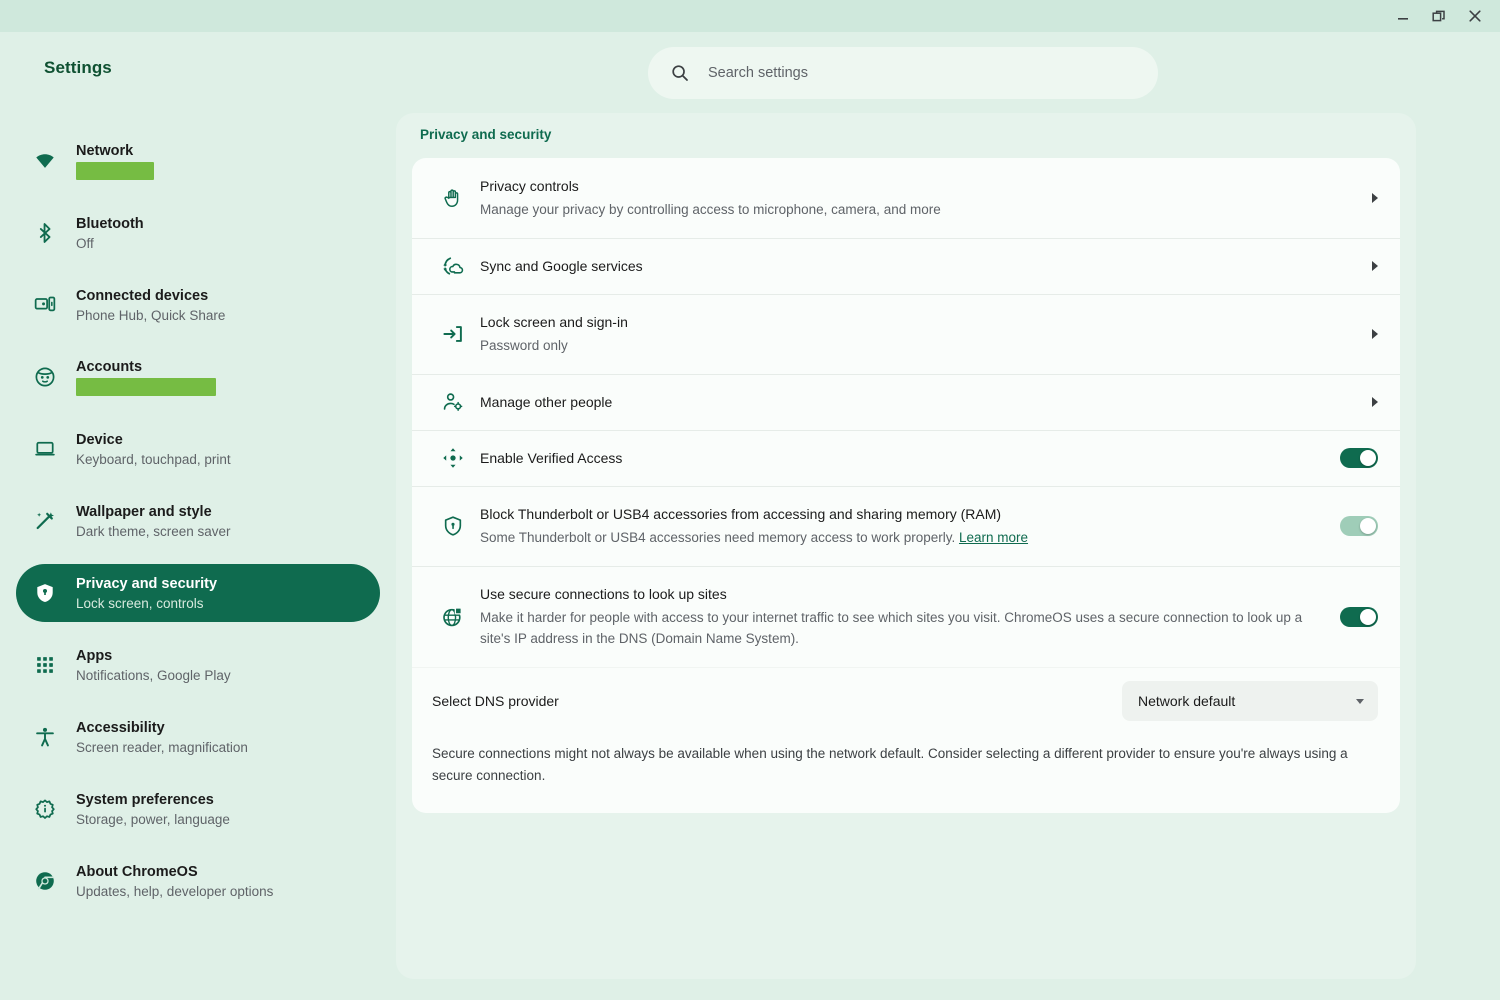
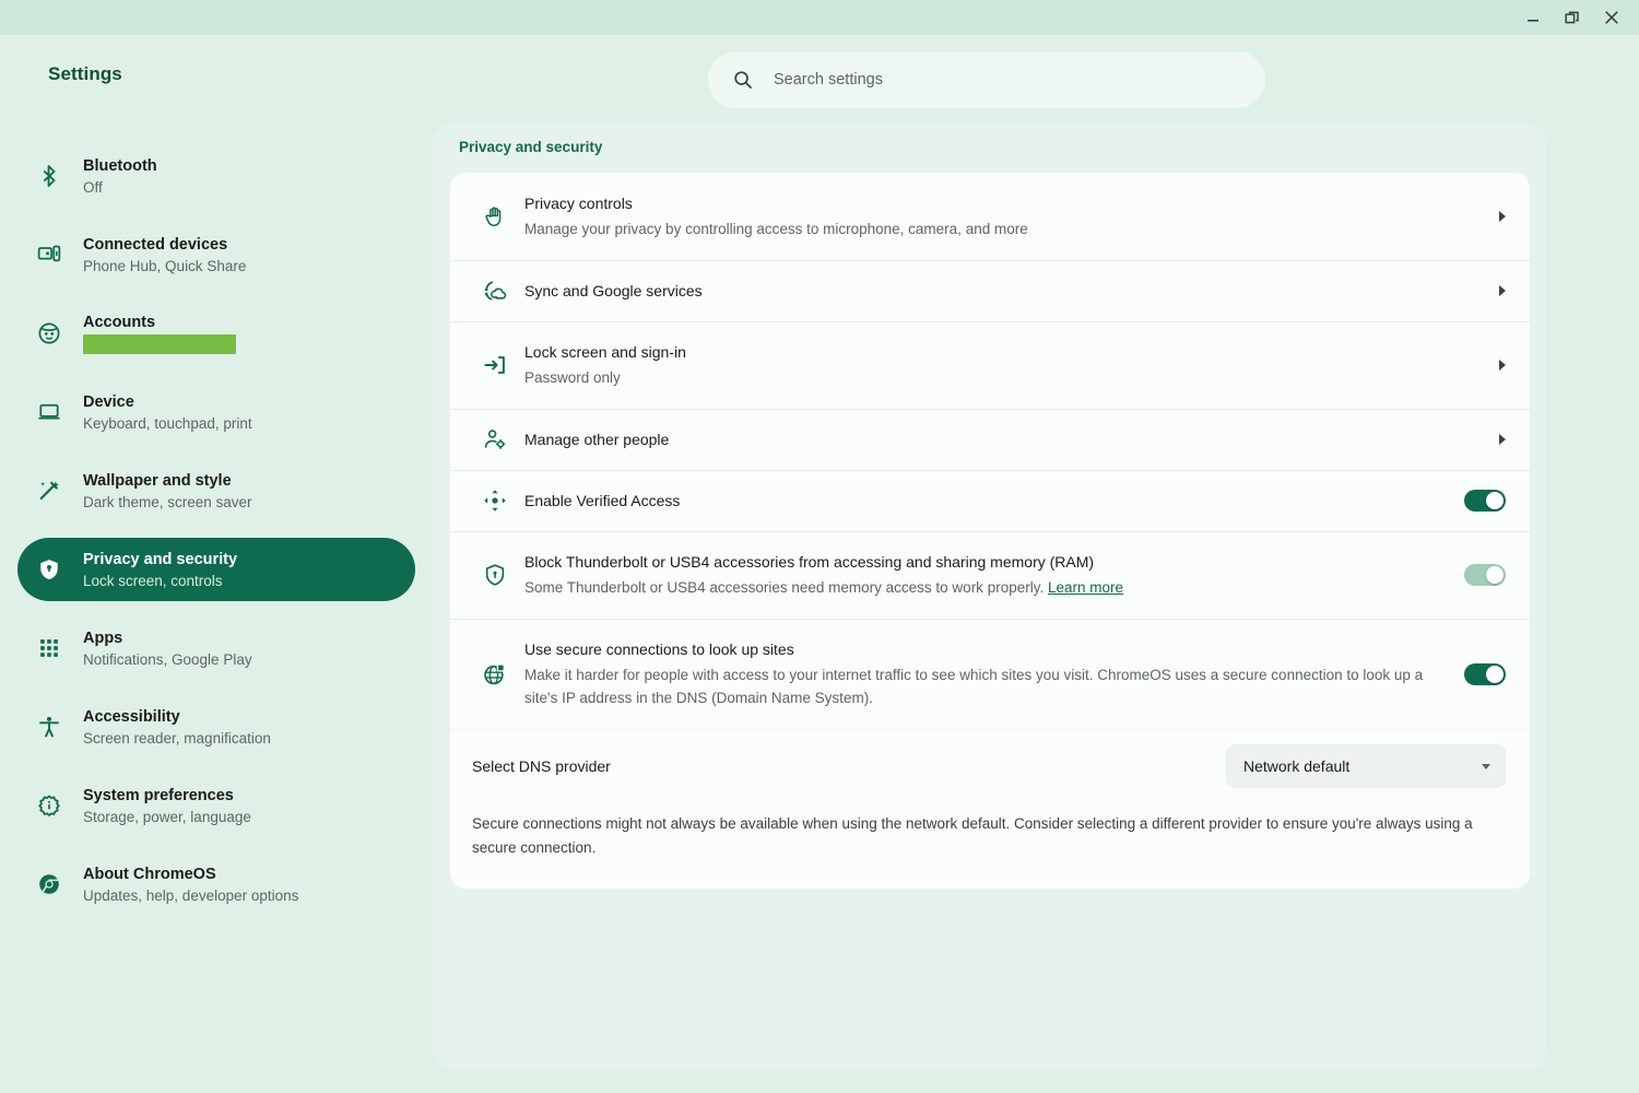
  Settings
  Search settings
- Network
  Bluetooth
  Off
  Connected devices
  Phone Hub, Quick Share
  Accounts
  Device
  Keyboard, touchpad, print
  Wallpaper and style
  Dark theme, screen saver
  Privacy and security
  Lock screen, controls
  Apps
  Notifications, Google Play
  Accessibility
  Screen reader, magnification
  System preferences
  Storage, power, language
  About ChromeOS
  Updates, help, developer options
  Privacy and security
  Privacy controls
  Manage your privacy by controlling access to microphone, camera, and more
  Sync and Google services
  Lock screen and sign-in
  Password only
  Manage other people
  Enable Verified Access
  Block Thunderbolt or USB4 accessories from accessing and sharing memory (RAM)
  Some Thunderbolt or USB4 accessories need memory access to work properly. Learn more
  Use secure connections to look up sites
  Make it harder for people with access to your internet traffic to see which sites you visit. ChromeOS uses a secure connection to look up a site's IP address in the DNS (Domain Name System).
  Select DNS provider
  Network default
  Secure connections might not always be available when using the network default. Consider selecting a different provider to ensure you're always using a secure connection.
